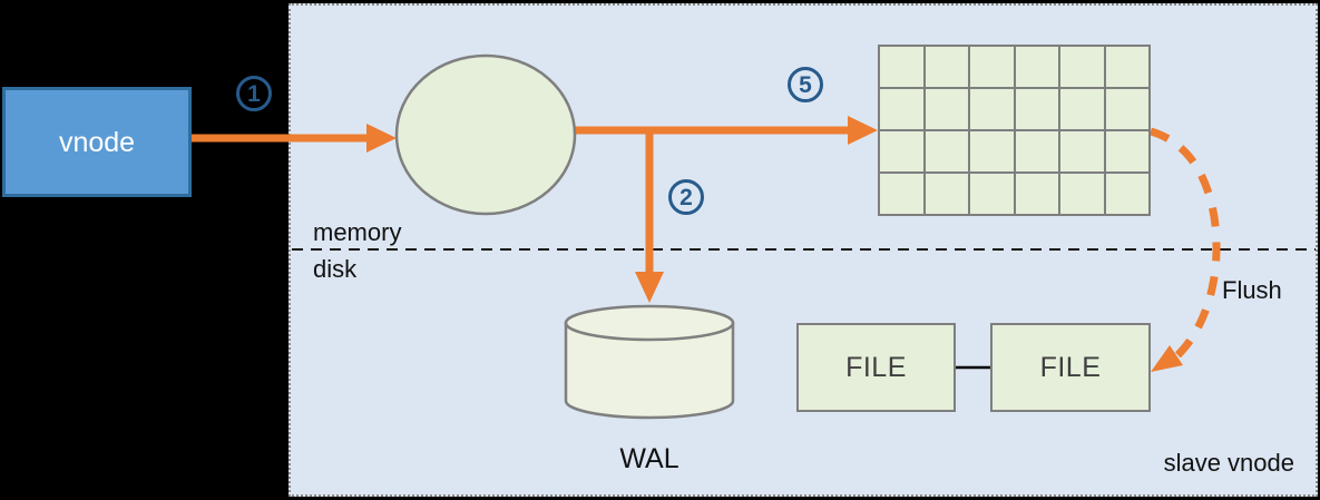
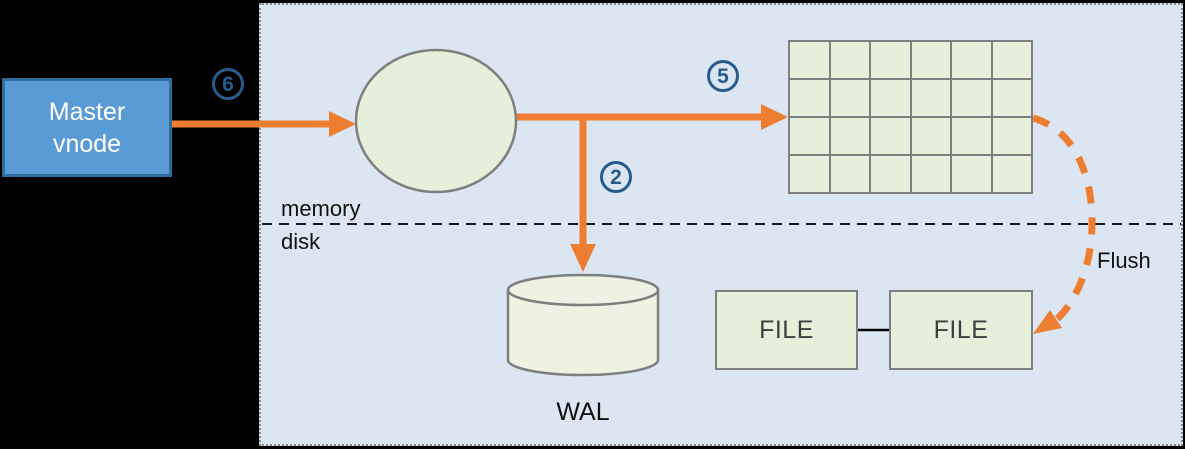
+ Master
  vnode
  FILE
  FILE
- 1
+ 6
  2
  5
  memory
  disk
  WAL
  Flush
- slave vnode
